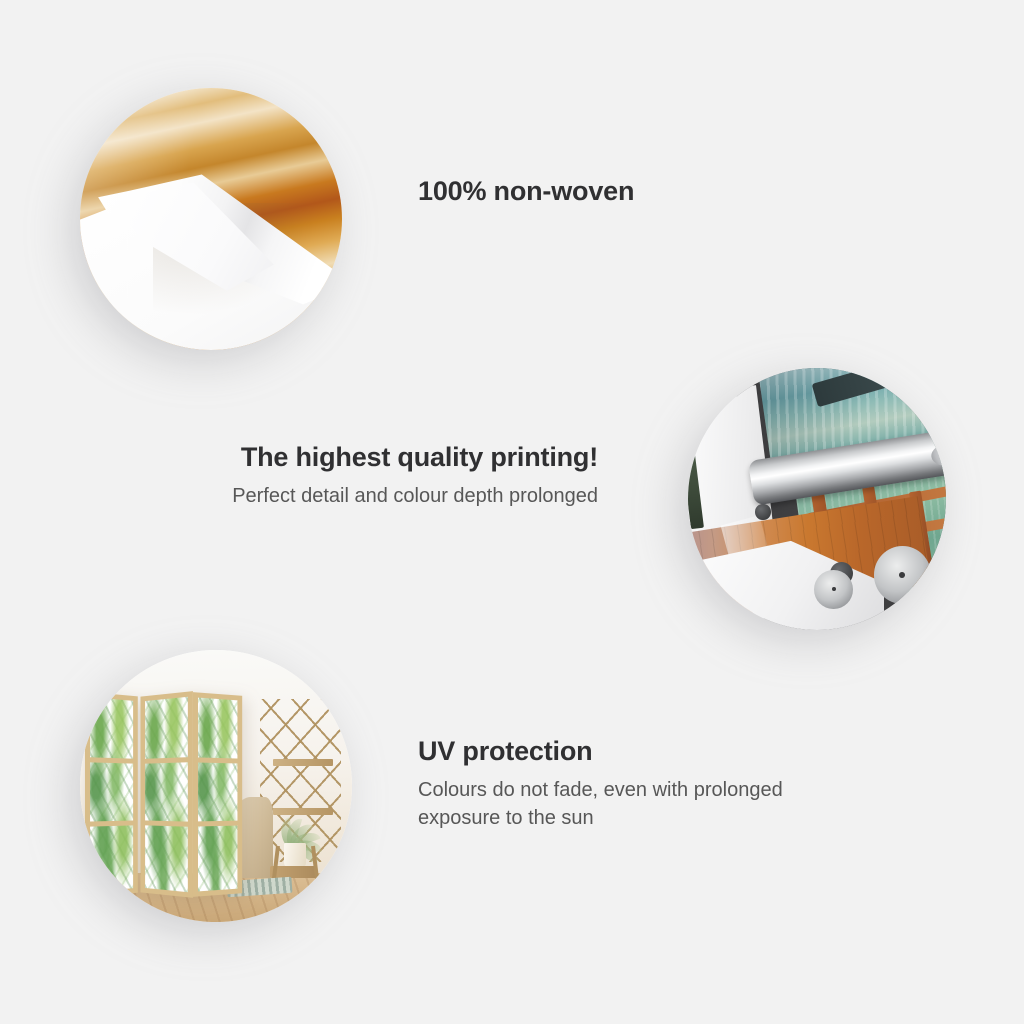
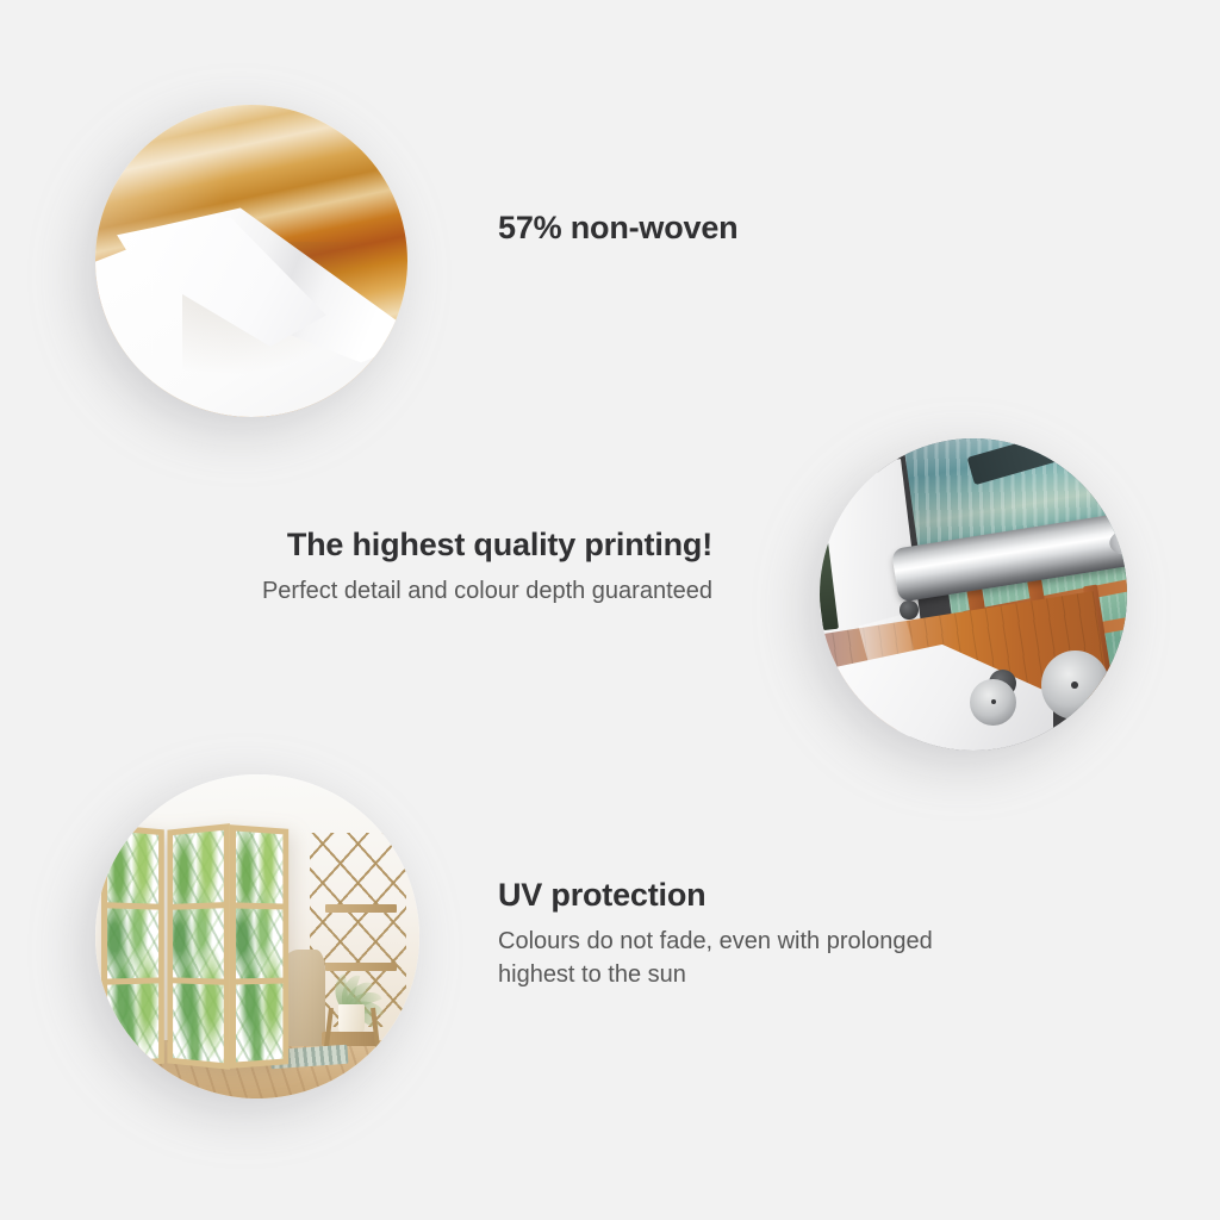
- 100% non-woven
+ 57% non-woven
  The highest quality printing!
- Perfect detail and colour depth prolonged
+ Perfect detail and colour depth guaranteed
  UV protection
- Colours do not fade, even with prolonged exposure to the sun
+ Colours do not fade, even with prolonged highest to the sun
